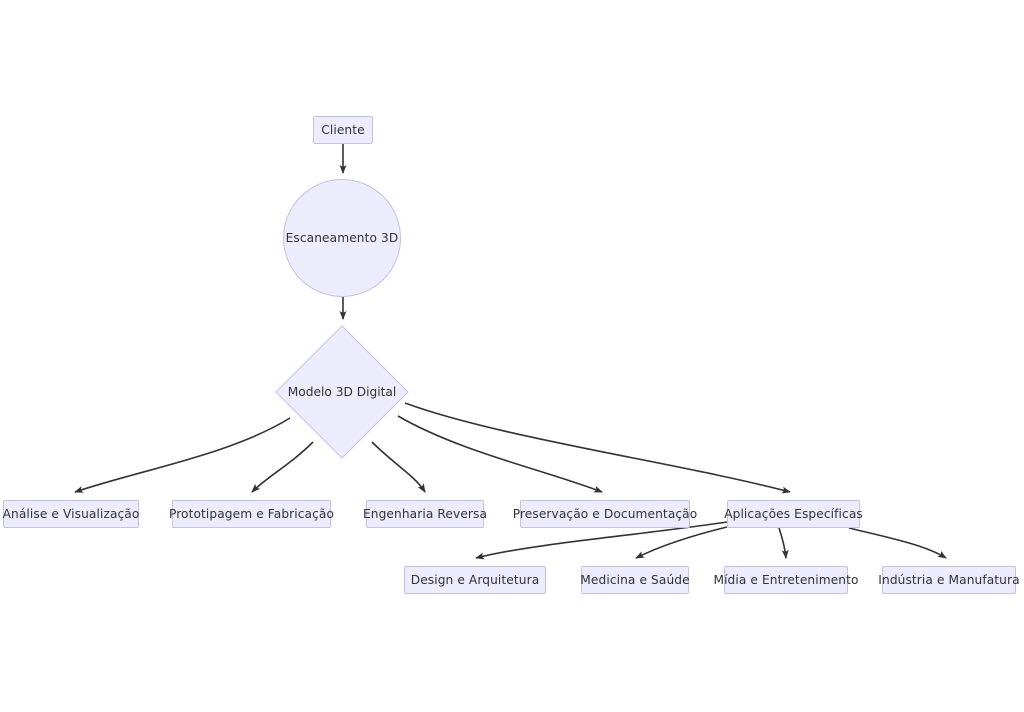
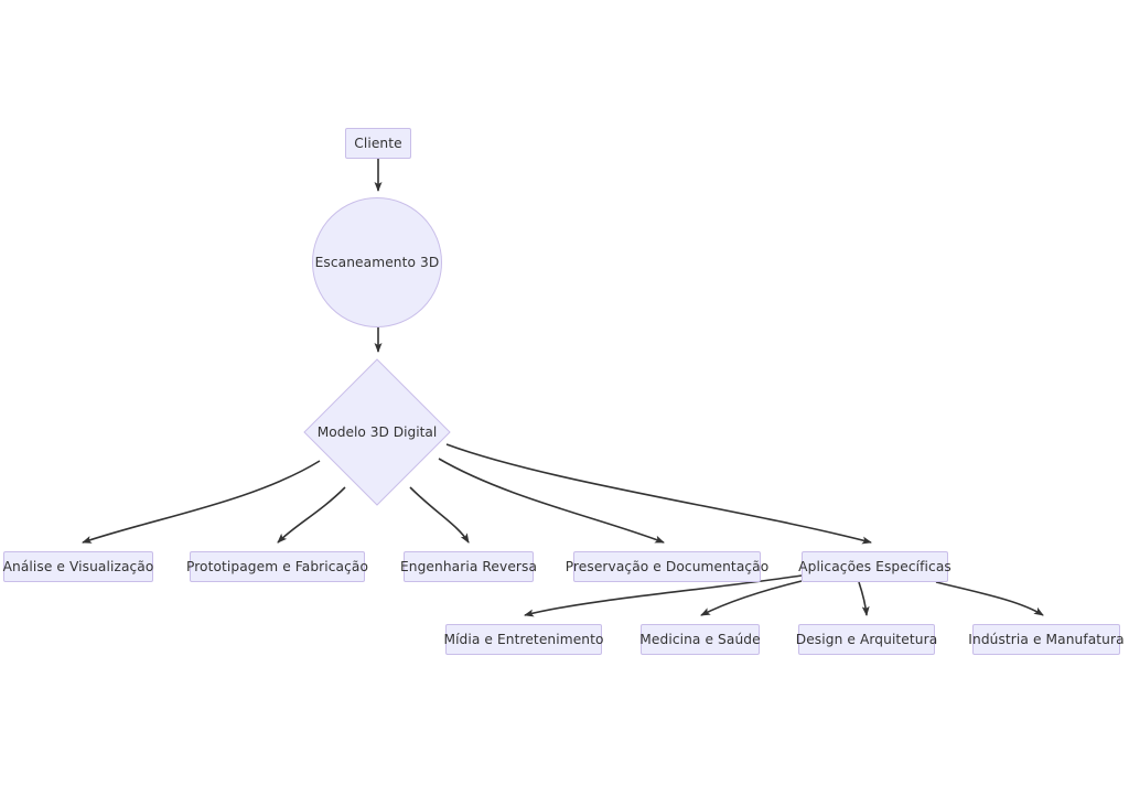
  Cliente
  Escaneamento 3D
  Modelo 3D Digital
  Análise e Visualização
  Prototipagem e Fabricação
  Engenharia Reversa
  Preservação e Documentação
  Aplicações Específicas
- Design e Arquitetura
+ Mídia e Entretenimento
  Medicina e Saúde
- Mídia e Entretenimento
+ Design e Arquitetura
  Indústria e Manufatura
